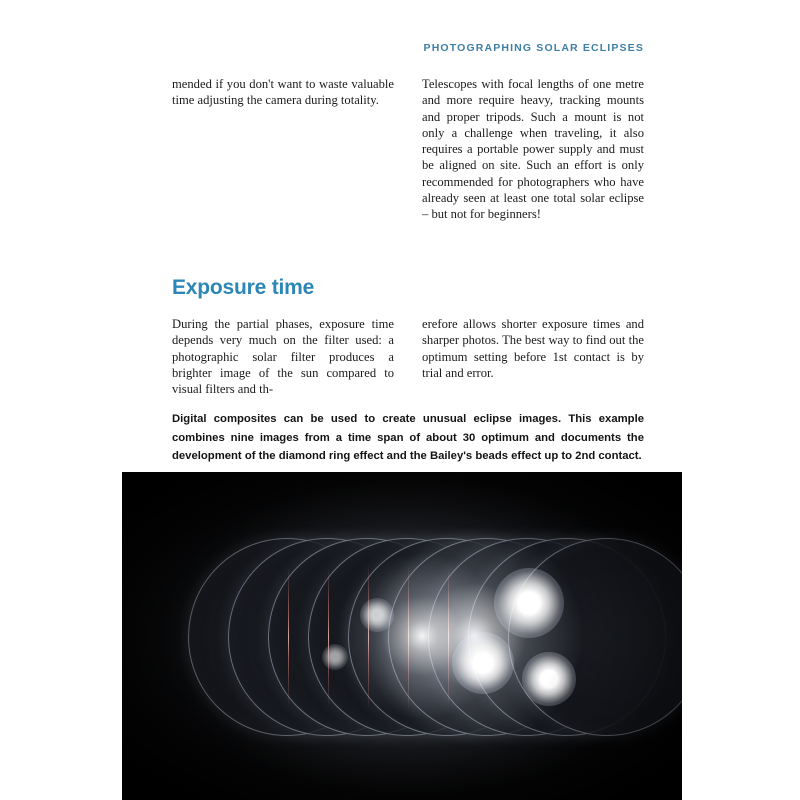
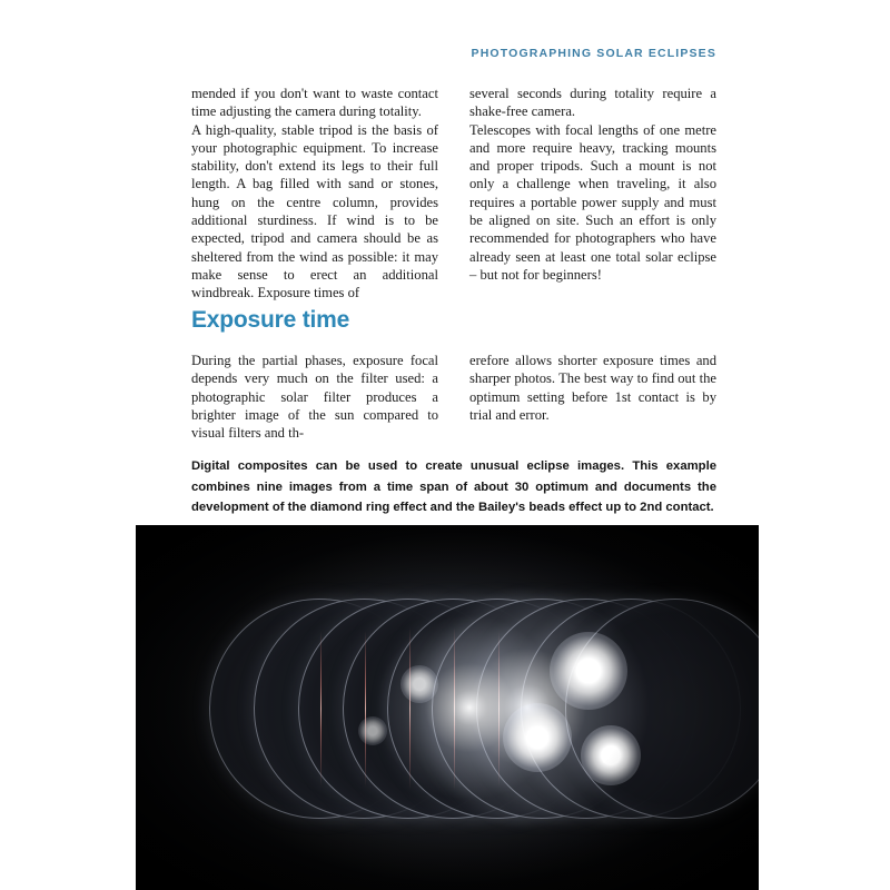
  PHOTOGRAPHING SOLAR ECLIPSES
- mended if you don't want to waste valuable time adjusting the camera during totality.
+ mended if you don't want to waste contact time adjusting the camera during totality.
+ A high-quality, stable tripod is the basis of your photographic equipment. To increase stability, don't extend its legs to their full length. A bag filled with sand or stones, hung on the centre column, provides additional sturdiness. If wind is to be expected, tripod and camera should be as sheltered from the wind as possible: it may make sense to erect an additional windbreak. Exposure times of
+ several seconds during totality require a shake-free camera.
  Telescopes with focal lengths of one metre and more require heavy, tracking mounts and proper tripods. Such a mount is not only a challenge when traveling, it also requires a portable power supply and must be aligned on site. Such an effort is only recommended for photographers who have already seen at least one total solar eclipse – but not for beginners!
  Exposure time
- During the partial phases, exposure time depends very much on the filter used: a photographic solar filter produces a brighter image of the sun compared to visual filters and th-
+ During the partial phases, exposure focal depends very much on the filter used: a photographic solar filter produces a brighter image of the sun compared to visual filters and th-
  erefore allows shorter exposure times and sharper photos. The best way to find out the optimum setting before 1st contact is by trial and error.
  Digital composites can be used to create unusual eclipse images. This example combines nine images from a time span of about 30 optimum and documents the development of the diamond ring effect and the Bailey's beads effect up to 2nd contact.
